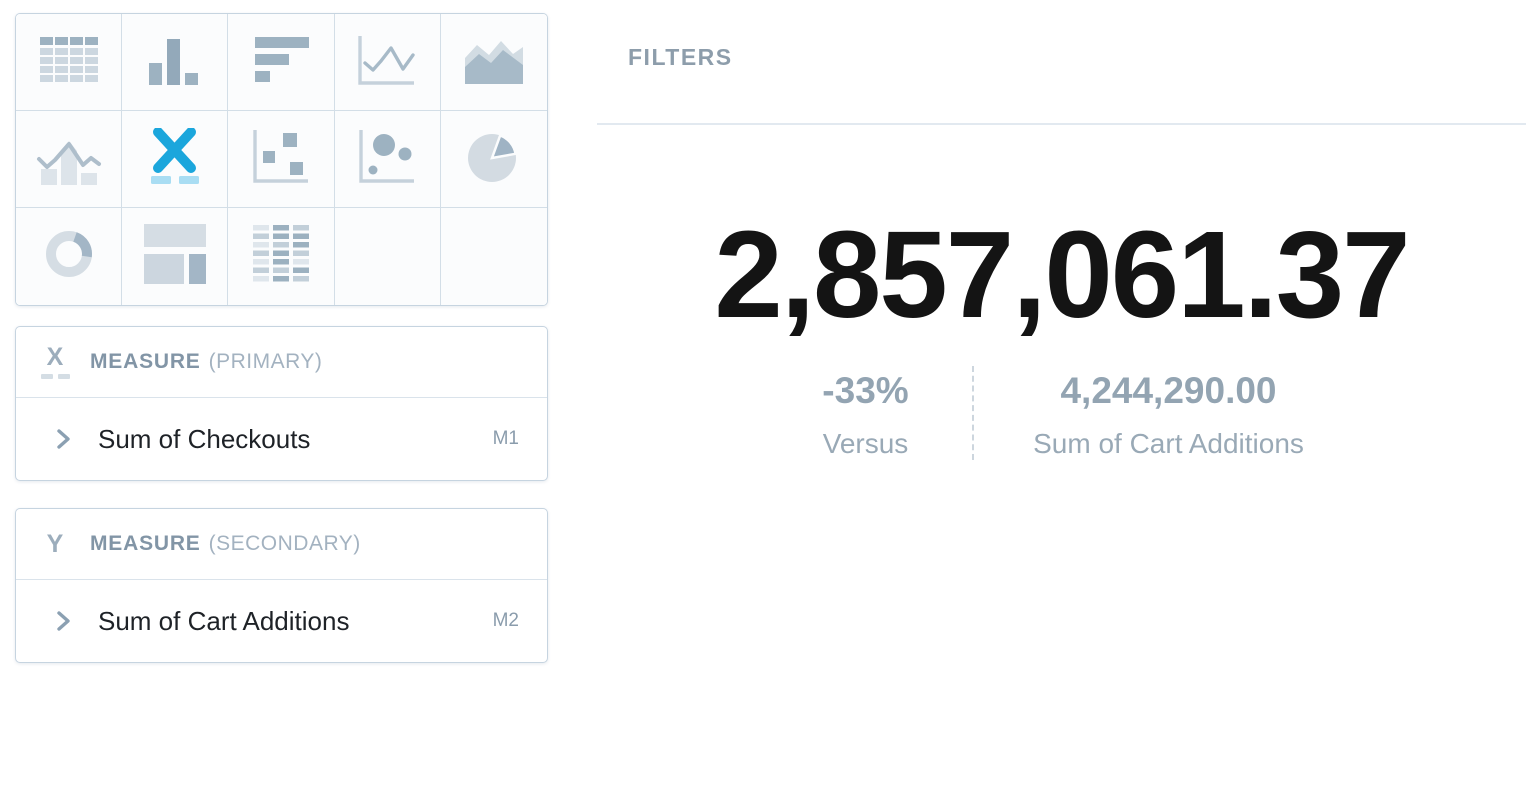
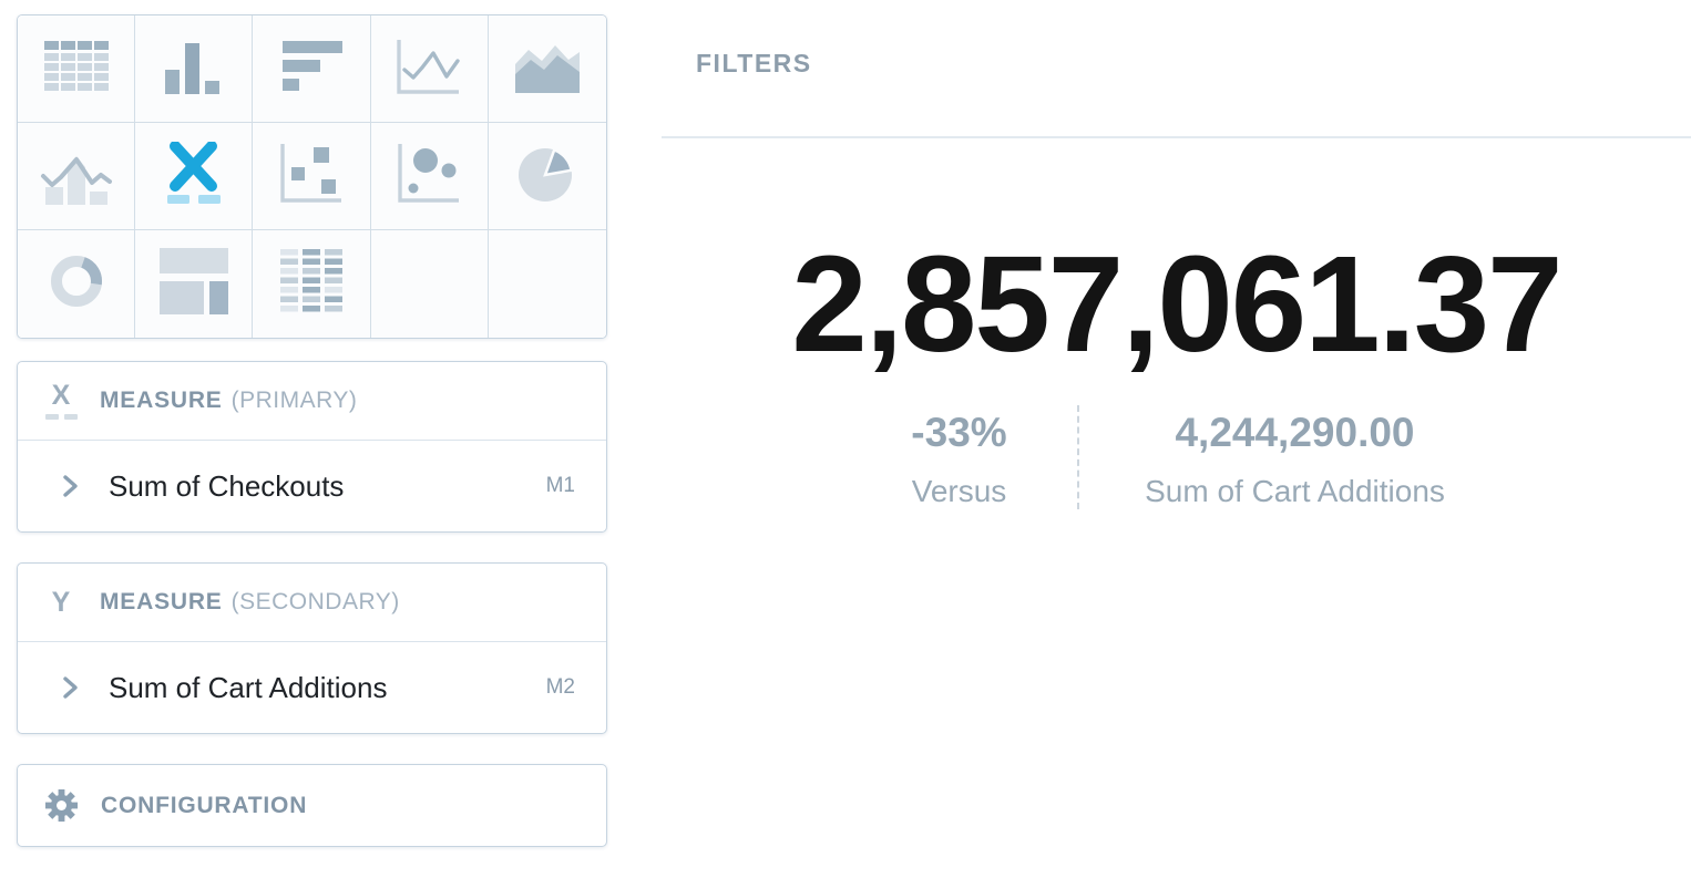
  X
  MEASURE
  (PRIMARY)
  Sum of Checkouts
  M1
  Y
  MEASURE
  (SECONDARY)
  Sum of Cart Additions
  M2
+ CONFIGURATION
  FILTERS
  2,857,061.37
  -33%
  Versus
  4,244,290.00
  Sum of Cart Additions
